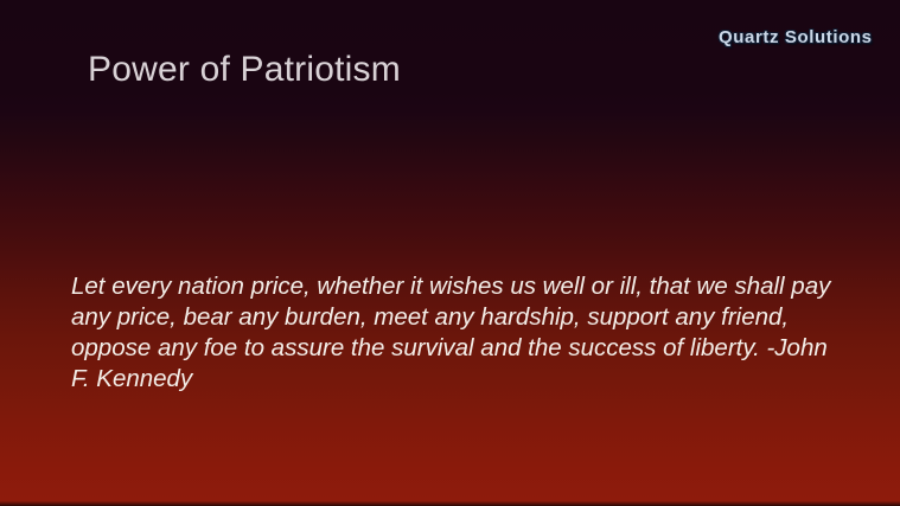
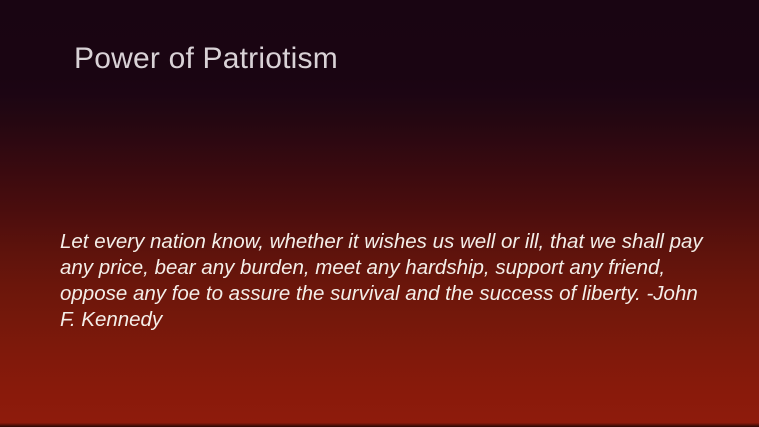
  Power of Patriotism
- Quartz Solutions
- Let every nation price, whether it wishes us well or ill, that we shall pay any price, bear any burden, meet any hardship, support any friend, oppose any foe to assure the survival and the success of liberty. -John F. Kennedy
+ Let every nation know, whether it wishes us well or ill, that we shall pay any price, bear any burden, meet any hardship, support any friend, oppose any foe to assure the survival and the success of liberty. -John F. Kennedy
